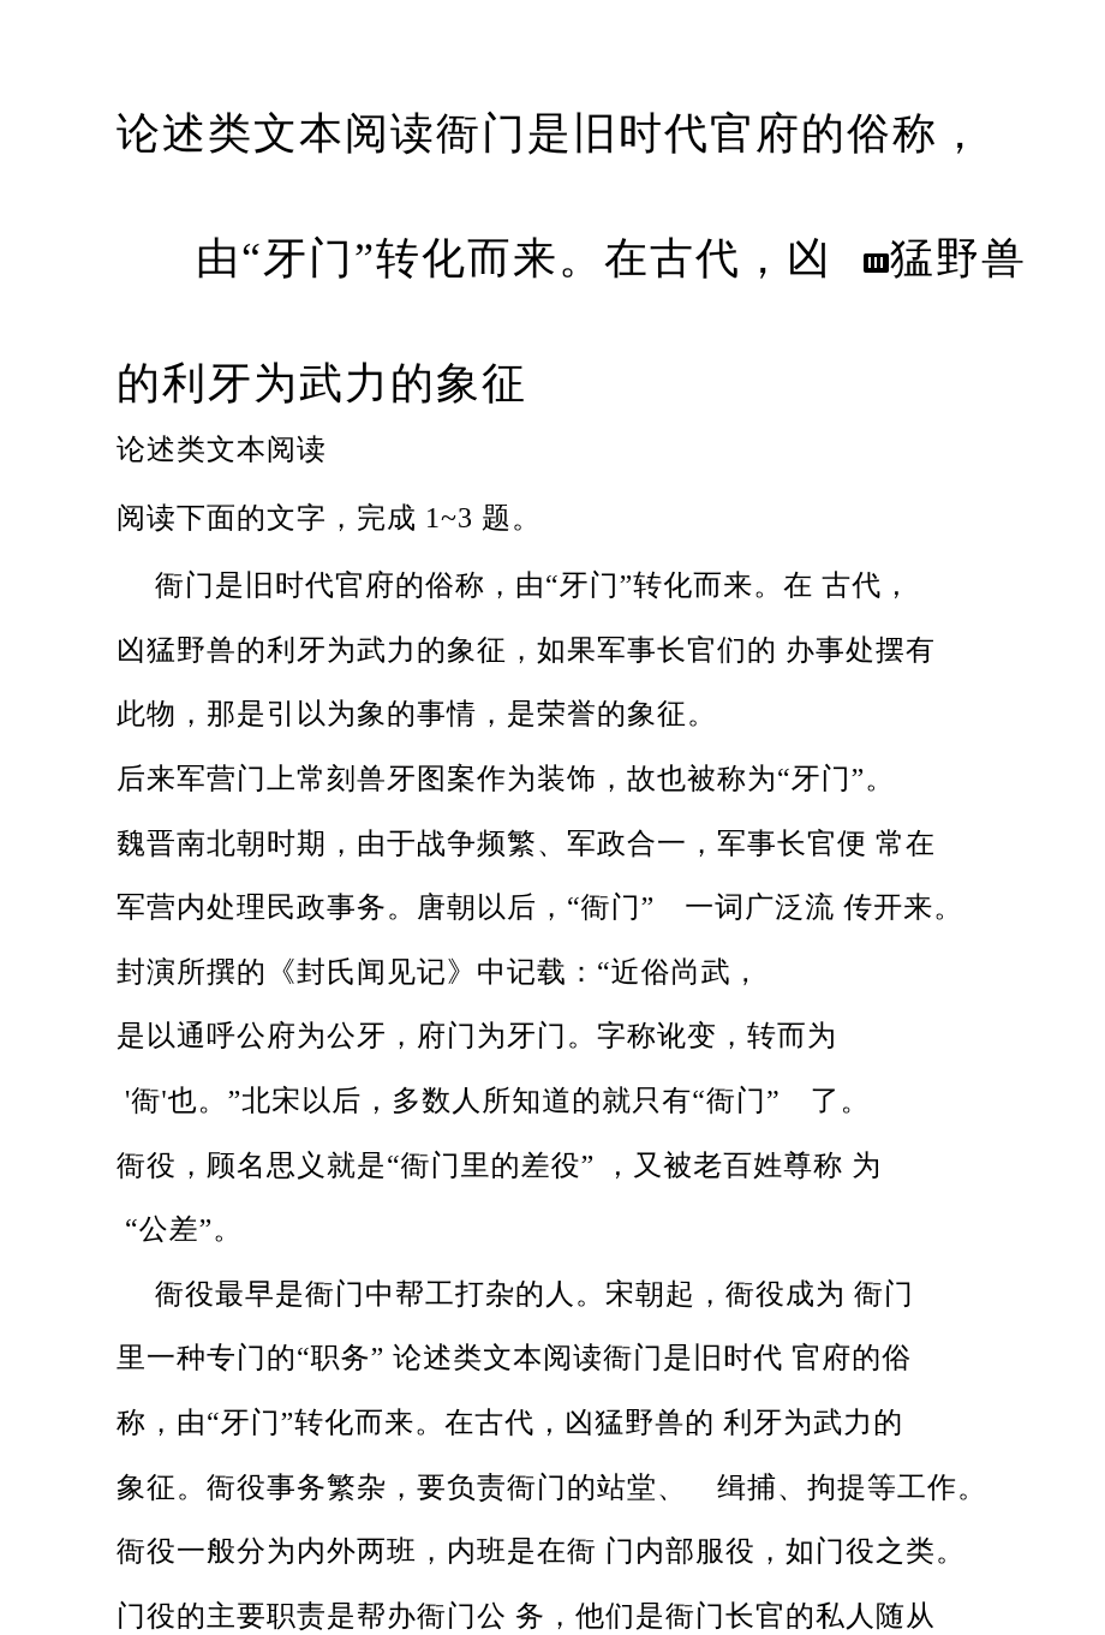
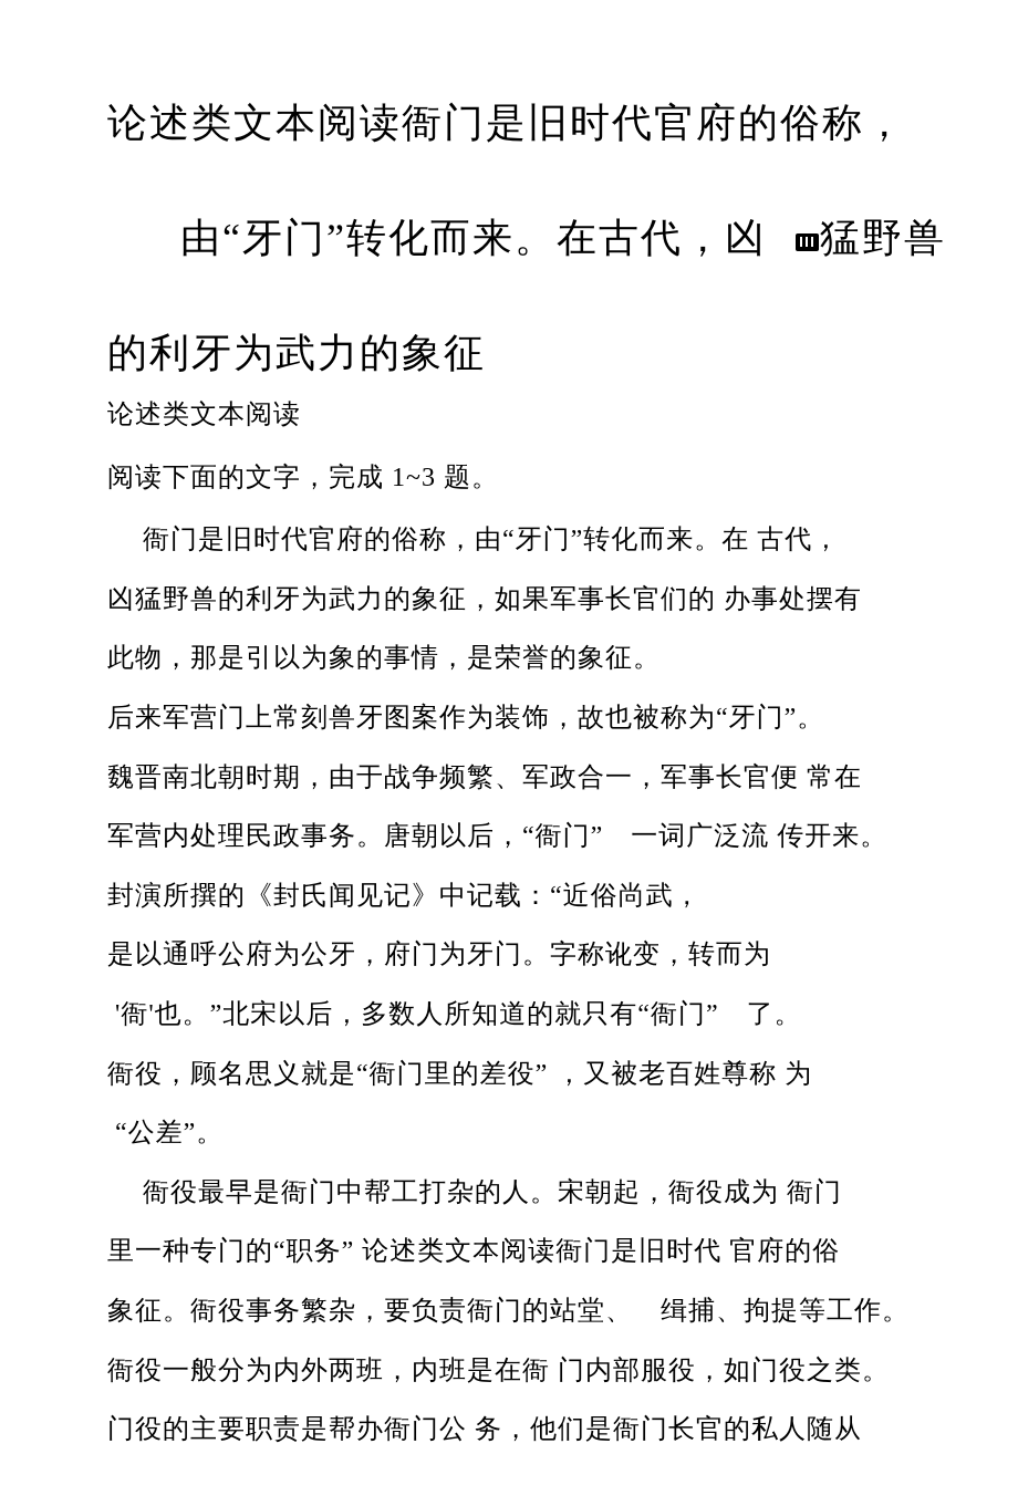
  论述类文本阅读衙门是旧时代官府的俗称，
  由“牙门”转化而来。在古代，凶 猛野兽
  的利牙为武力的象征
  论述类文本阅读
  阅读下面的文字，完成 1~3 题。
  衙门是旧时代官府的俗称，由“牙门”转化而来。在 古代，
  凶猛野兽的利牙为武力的象征，如果军事长官们的 办事处摆有
  此物，那是引以为象的事情，是荣誉的象征。
  后来军营门上常刻兽牙图案作为装饰，故也被称为“牙门”。
  魏晋南北朝时期，由于战争频繁、军政合一，军事长官便 常在
  军营内处理民政事务。唐朝以后，“衙门” 一词广泛流 传开来。
  封演所撰的《封氏闻见记》中记载：“近俗尚武，
  是以通呼公府为公牙，府门为牙门。字称讹变，转而为
  '衙'也。”北宋以后，多数人所知道的就只有“衙门” 了。
  衙役，顾名思义就是“衙门里的差役” ，又被老百姓尊称 为
  “公差”。
  衙役最早是衙门中帮工打杂的人。宋朝起，衙役成为 衙门
  里一种专门的“职务” 论述类文本阅读衙门是旧时代 官府的俗
- 称，由“牙门”转化而来。在古代，凶猛野兽的 利牙为武力的
  象征。衙役事务繁杂，要负责衙门的站堂、 缉捕、拘提等工作。
  衙役一般分为内外两班，内班是在衙 门内部服役，如门役之类。
  门役的主要职责是帮办衙门公 务，他们是衙门长官的私人随从
